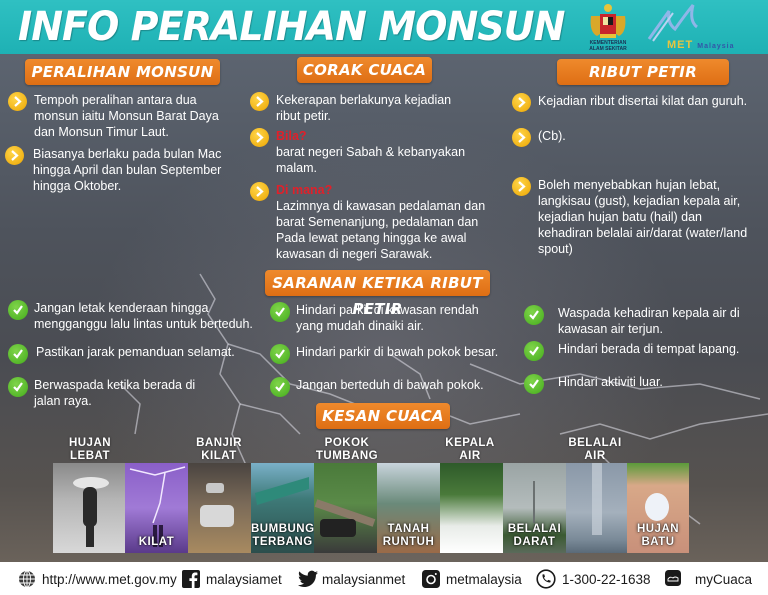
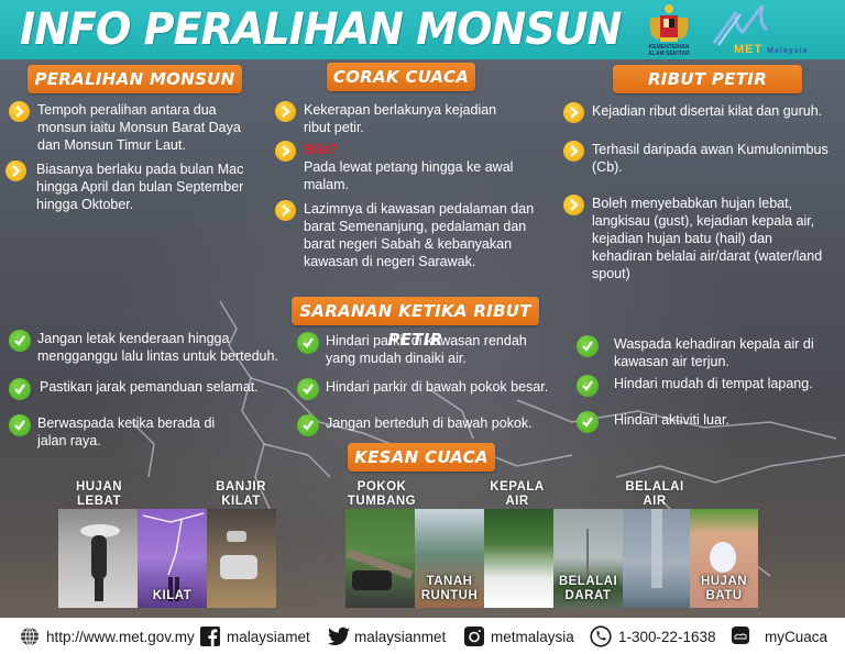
  INFO PERALIHAN MONSUN
  PERALIHAN MONSUN
  CORAK CUACA
  RIBUT PETIR
  Tempoh peralihan antara dua
  monsun iaitu Monsun Barat Daya
  dan Monsun Timur Laut.
  Biasanya berlaku pada bulan Mac
  hingga April dan bulan September
  hingga Oktober.
  Kekerapan berlakunya kejadian
  ribut petir.
  Bila?
- barat negeri Sabah & kebanyakan
+ Pada lewat petang hingga ke awal
  malam.
- Di mana?
  Lazimnya di kawasan pedalaman dan
  barat Semenanjung, pedalaman dan
- Pada lewat petang hingga ke awal
+ barat negeri Sabah & kebanyakan
  kawasan di negeri Sarawak.
  Kejadian ribut disertai kilat dan guruh.
+ Terhasil daripada awan Kumulonimbus
  (Cb).
  Boleh menyebabkan hujan lebat,
  langkisau (gust), kejadian kepala air,
  kejadian hujan batu (hail) dan
  kehadiran belalai air/darat (water/land
  spout)
  SARANAN KETIKA RIBUT PETIR
  Jangan letak kenderaan hingga
  mengganggu lalu lintas untuk berteduh.
  Pastikan jarak pemanduan selamat.
  Berwaspada ketika berada di
  jalan raya.
  Hindari parkir di kawasan rendah
  yang mudah dinaiki air.
  Hindari parkir di bawah pokok besar.
  Jangan berteduh di bawah pokok.
  Waspada kehadiran kepala air di
  kawasan air terjun.
- Hindari berada di tempat lapang.
+ Hindari mudah di tempat lapang.
  Hindari aktiviti luar.
  KESAN CUACA
  HUJAN
  LEBAT
  BANJIR
  KILAT
  POKOK
  TUMBANG
  KEPALA
  AIR
  BELALAI
  AIR
  KILAT
- BUMBUNG
- TERBANG
  TANAH
  RUNTUH
  BELALAI
  DARAT
  HUJAN
  BATU
  http://www.met.gov.my
  malaysiamet
  malaysianmet
  metmalaysia
  1-300-22-1638
  myCuaca
